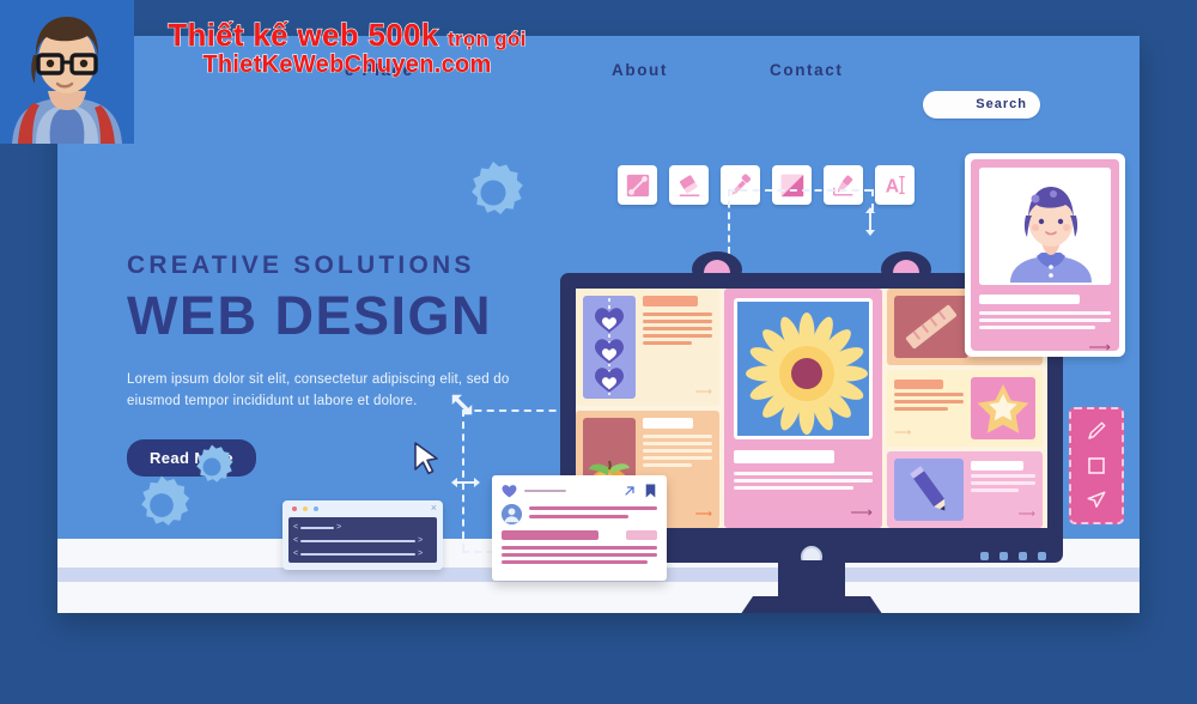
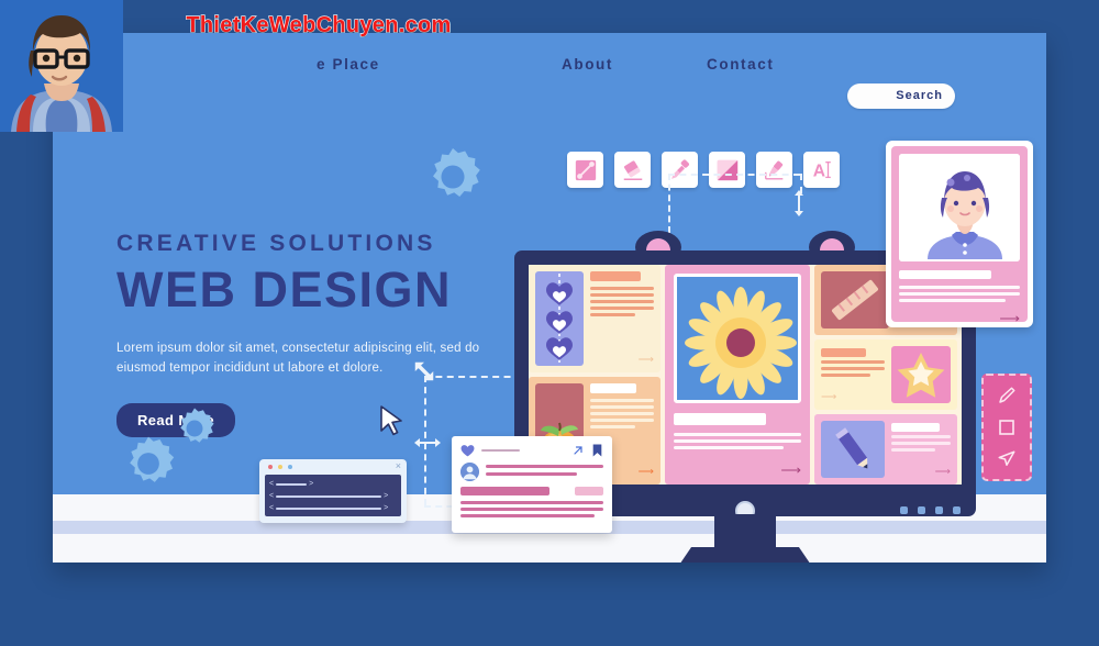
  e Place
  About
  Contact
  Search
  CREATIVE SOLUTIONS
  WEB DESIGN
- Lorem ipsum dolor sit elit, consectetur adipiscing elit, sed do eiusmod tempor incididunt ut labore et dolore.
+ Lorem ipsum dolor sit amet, consectetur adipiscing elit, sed do eiusmod tempor incididunt ut labore et dolore.
  A
  ⟶
  ⟶
  ⟶
  ⟶
  ⟶
  ⟶
  ×
- Thiết kế web 500k trọn gói
  ThietKeWebChuyen.com
